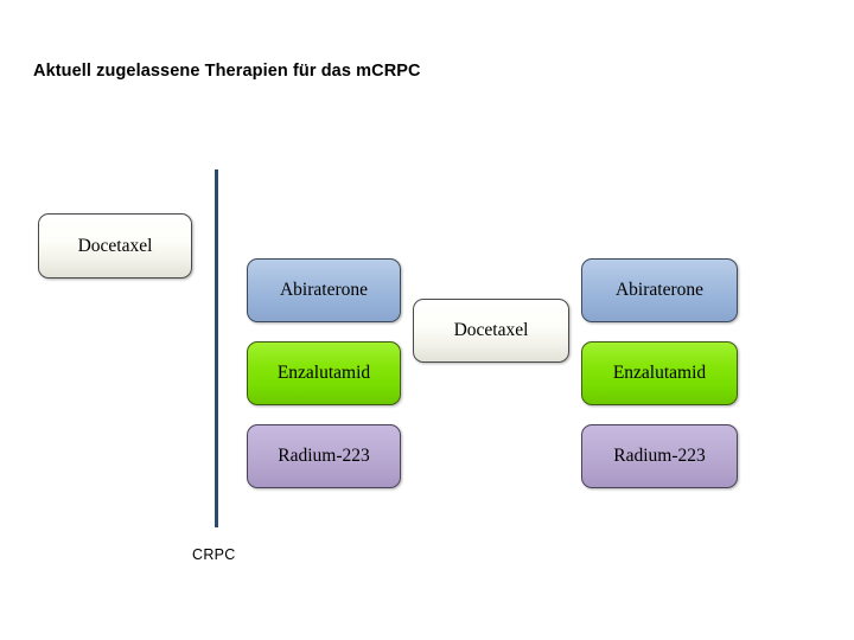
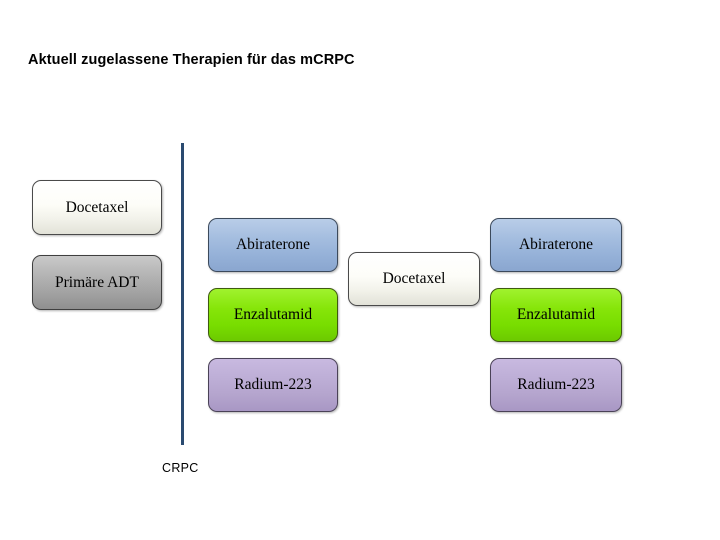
  Aktuell zugelassene Therapien für das mCRPC
  CRPC
  Docetaxel
+ Primäre ADT
  Abiraterone
  Enzalutamid
  Radium-223
  Docetaxel
  Abiraterone
  Enzalutamid
  Radium-223
